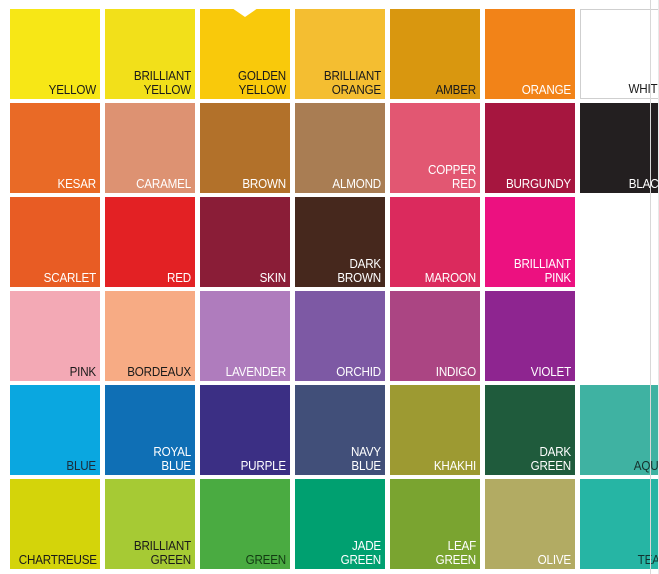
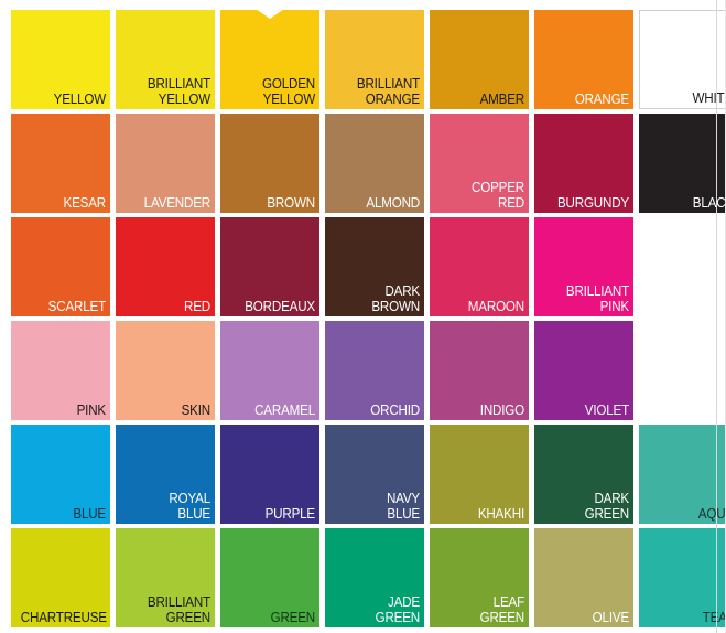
  YELLOW
  BRILLIANT
  YELLOW
  GOLDEN
  YELLOW
  BRILLIANT
  ORANGE
  AMBER
  ORANGE
  WHIT
  KESAR
- CARAMEL
+ LAVENDER
  BROWN
  ALMOND
  COPPER
  RED
  BURGUNDY
  BLAC
  SCARLET
  RED
- SKIN
+ BORDEAUX
  DARK
  BROWN
  MAROON
  BRILLIANT
  PINK
  PINK
- BORDEAUX
+ SKIN
- LAVENDER
+ CARAMEL
  ORCHID
  INDIGO
  VIOLET
  BLUE
  ROYAL
  BLUE
  PURPLE
  NAVY
  BLUE
  KHAKHI
  DARK
  GREEN
  AQU
  CHARTREUSE
  BRILLIANT
  GREEN
  GREEN
  JADE
  GREEN
  LEAF
  GREEN
  OLIVE
  TEA
